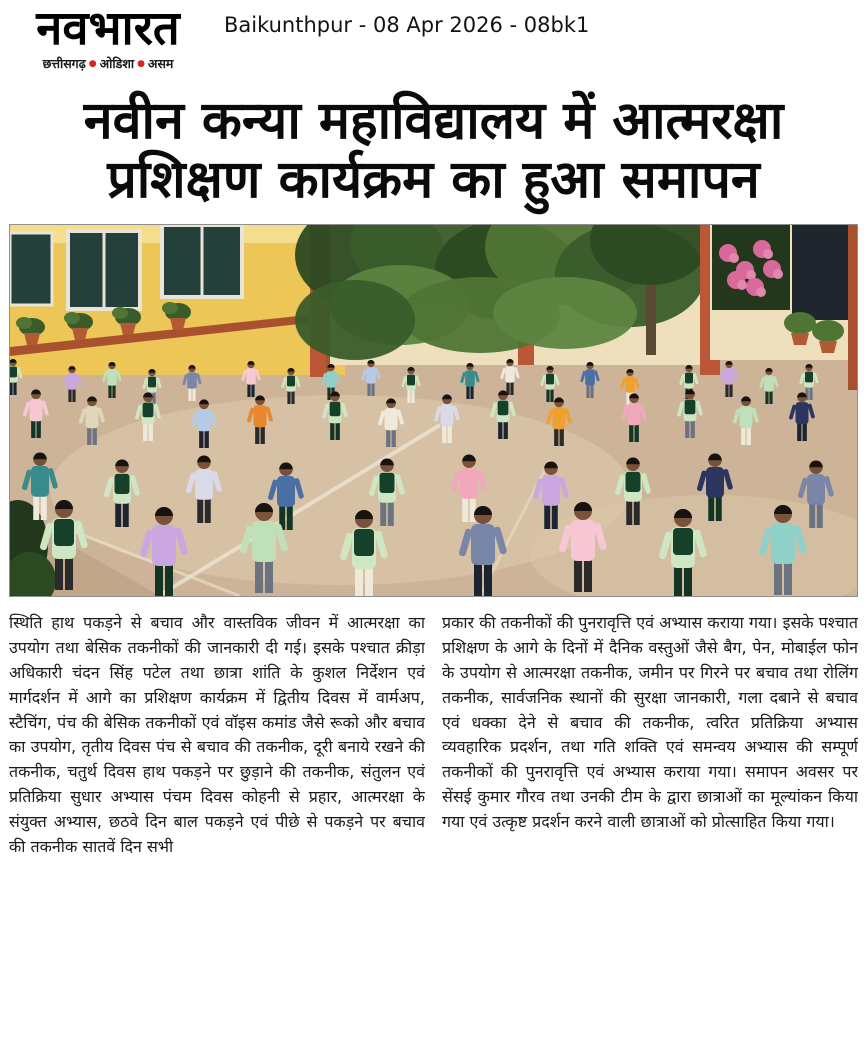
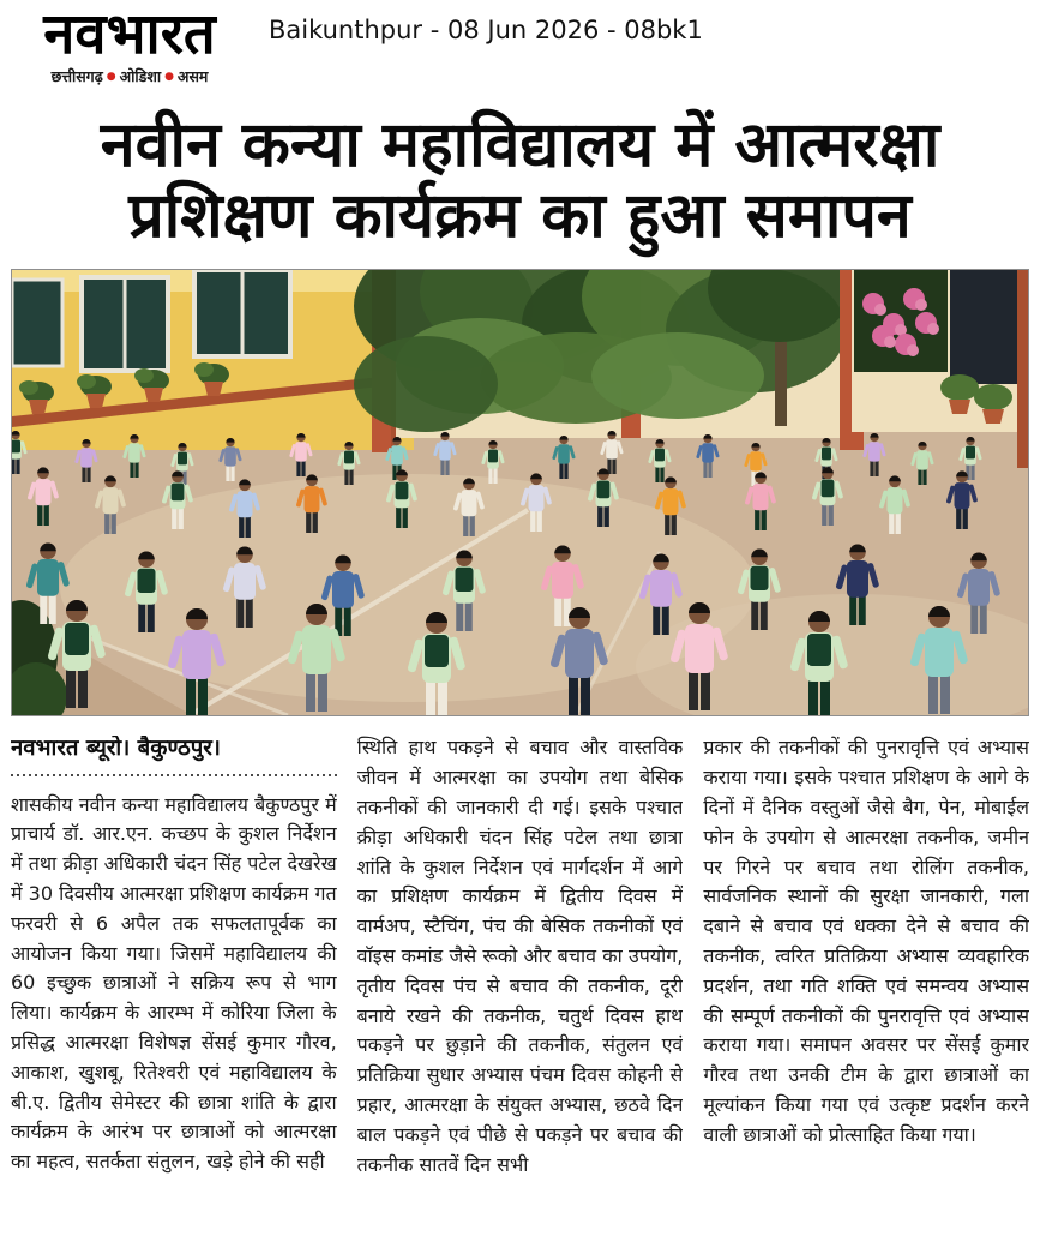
  नवभारत
  छत्तीसगढ़ ● ओडिशा ● असम
- Baikunthpur - 08 Apr 2026 - 08bk1
+ Baikunthpur - 08 Jun 2026 - 08bk1
  नवीन कन्या महाविद्यालय में आत्मरक्षा
  प्रशिक्षण कार्यक्रम का हुआ समापन
+ नवभारत ब्यूरो। बैकुण्ठपुर।
+ शासकीय नवीन कन्या महाविद्यालय बैकुण्ठपुर में प्राचार्य डॉ. आर.एन. कच्छप के कुशल निर्देशन में तथा क्रीड़ा अधिकारी चंदन सिंह पटेल देखरेख में 30 दिवसीय आत्मरक्षा प्रशिक्षण कार्यक्रम गत फरवरी से 6 अपैल तक सफलतापूर्वक का आयोजन किया गया। जिसमें महाविद्यालय की 60 इच्छुक छात्राओं ने सक्रिय रूप से भाग लिया। कार्यक्रम के आरम्भ में कोरिया जिला के प्रसिद्ध आत्मरक्षा विशेषज्ञ सेंसई कुमार गौरव, आकाश, खुशबू, रितेश्वरी एवं महाविद्यालय के बी.ए. द्वितीय सेमेस्टर की छात्रा शांति के द्वारा कार्यक्रम के आरंभ पर छात्राओं को आत्मरक्षा का महत्व, सतर्कता संतुलन, खड़े होने की सही
  स्थिति हाथ पकड़ने से बचाव और वास्तविक जीवन में आत्मरक्षा का उपयोग तथा बेसिक तकनीकों की जानकारी दी गई। इसके पश्चात क्रीड़ा अधिकारी चंदन सिंह पटेल तथा छात्रा शांति के कुशल निर्देशन एवं मार्गदर्शन में आगे का प्रशिक्षण कार्यक्रम में द्वितीय दिवस में वार्मअप, स्टैचिंग, पंच की बेसिक तकनीकों एवं वॉइस कमांड जैसे रूको और बचाव का उपयोग, तृतीय दिवस पंच से बचाव की तकनीक, दूरी बनाये रखने की तकनीक, चतुर्थ दिवस हाथ पकड़ने पर छुड़ाने की तकनीक, संतुलन एवं प्रतिक्रिया सुधार अभ्यास पंचम दिवस कोहनी से प्रहार, आत्मरक्षा के संयुक्त अभ्यास, छठवे दिन बाल पकड़ने एवं पीछे से पकड़ने पर बचाव की तकनीक सातवें दिन सभी
  प्रकार की तकनीकों की पुनरावृत्ति एवं अभ्यास कराया गया। इसके पश्चात प्रशिक्षण के आगे के दिनों में दैनिक वस्तुओं जैसे बैग, पेन, मोबाईल फोन के उपयोग से आत्मरक्षा तकनीक, जमीन पर गिरने पर बचाव तथा रोलिंग तकनीक, सार्वजनिक स्थानों की सुरक्षा जानकारी, गला दबाने से बचाव एवं धक्का देने से बचाव की तकनीक, त्वरित प्रतिक्रिया अभ्यास व्यवहारिक प्रदर्शन, तथा गति शक्ति एवं समन्वय अभ्यास की सम्पूर्ण तकनीकों की पुनरावृत्ति एवं अभ्यास कराया गया। समापन अवसर पर सेंसई कुमार गौरव तथा उनकी टीम के द्वारा छात्राओं का मूल्यांकन किया गया एवं उत्कृष्ट प्रदर्शन करने वाली छात्राओं को प्रोत्साहित किया गया।
